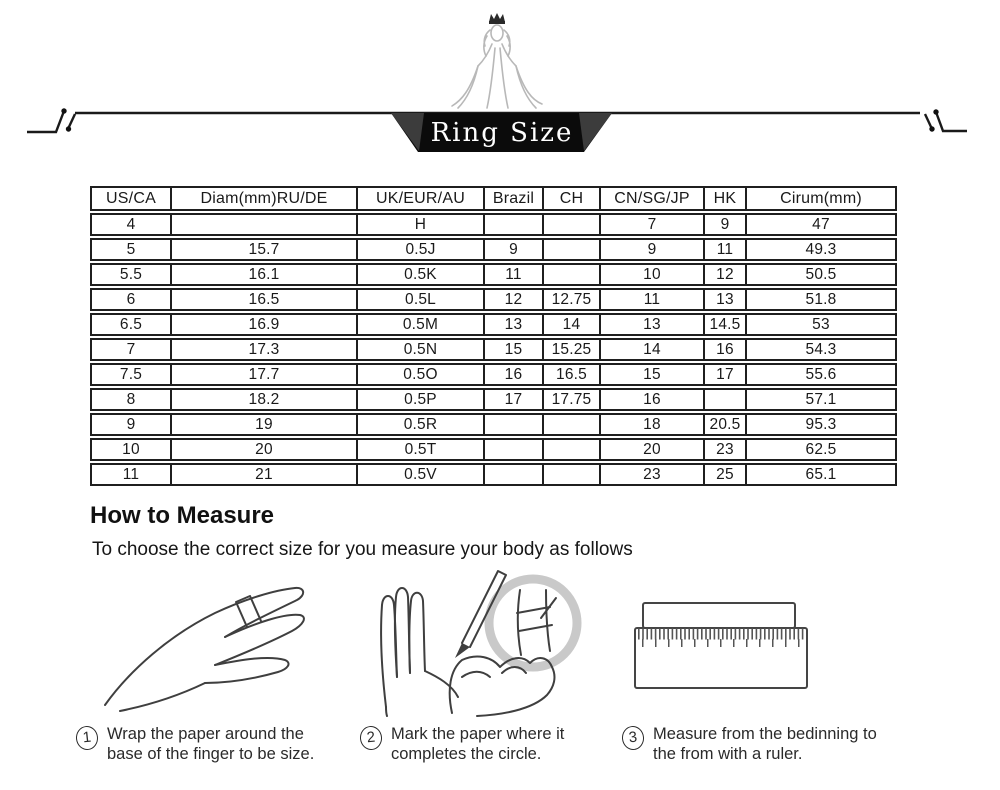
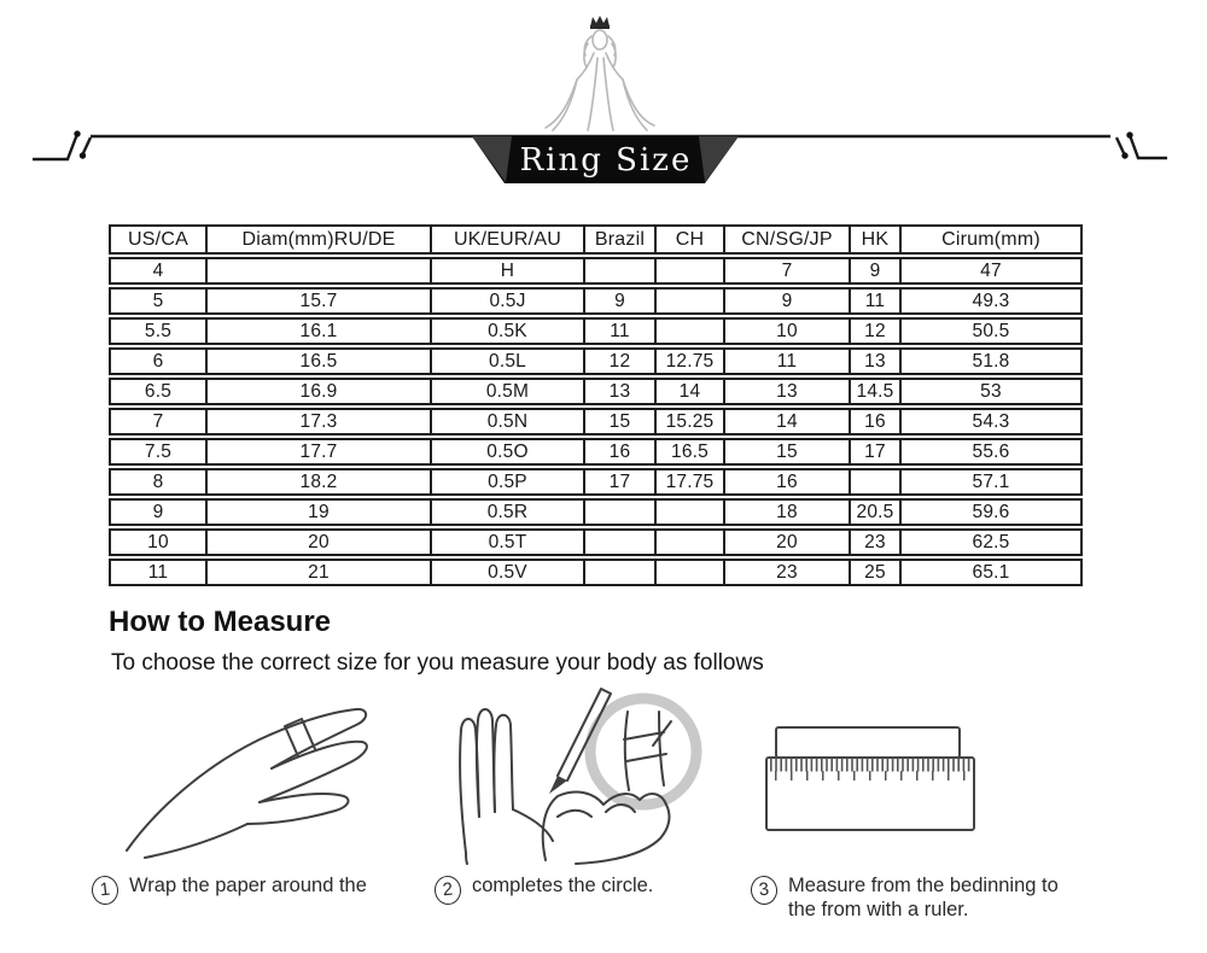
  Ring Size
  US/CA
  Diam(mm)RU/DE
  UK/EUR/AU
  Brazil
  CH
  CN/SG/JP
  HK
  Cirum(mm)
  4
  H
  7
  9
  47
  5
  15.7
  0.5J
  9
  9
  11
  49.3
  5.5
  16.1
  0.5K
  11
  10
  12
  50.5
  6
  16.5
  0.5L
  12
  12.75
  11
  13
  51.8
  6.5
  16.9
  0.5M
  13
  14
  13
  14.5
  53
  7
  17.3
  0.5N
  15
  15.25
  14
  16
  54.3
  7.5
  17.7
  0.5O
  16
  16.5
  15
  17
  55.6
  8
  18.2
  0.5P
  17
  17.75
  16
  57.1
  9
  19
  0.5R
  18
  20.5
- 95.3
+ 59.6
  10
  20
  0.5T
  20
  23
  62.5
  11
  21
  0.5V
  23
  25
  65.1
  How to Measure
  To choose the correct size for you measure your body as follows
  Wrap the paper around the
- base of the finger to be size.
- Mark the paper where it
  completes the circle.
  Measure from the bedinning to
  the from with a ruler.
